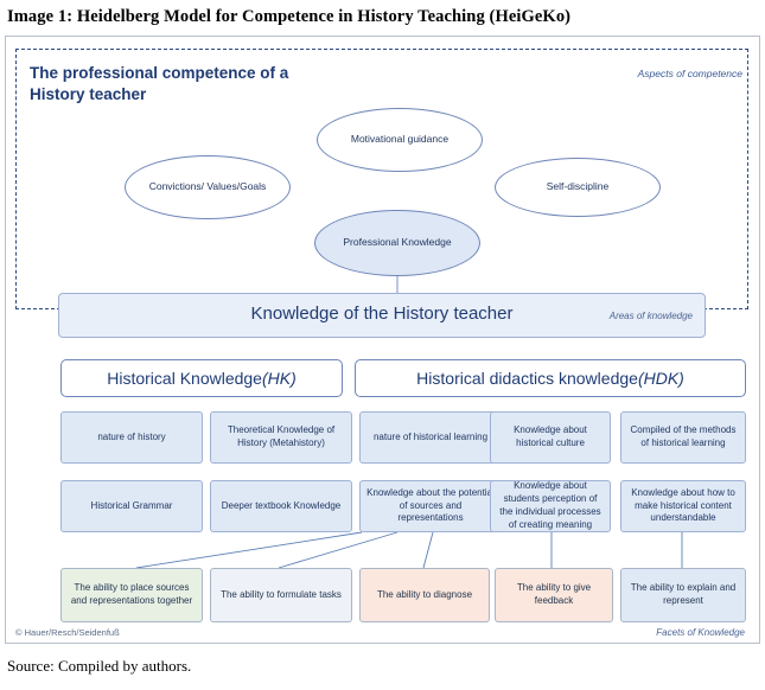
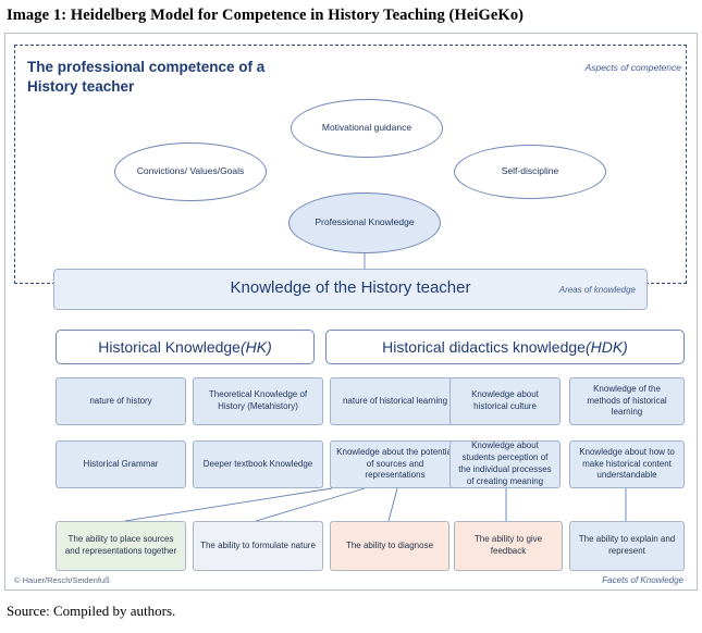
  Image 1: Heidelberg Model for Competence in History Teaching (HeiGeKo)
  The professional competence of a History teacher
  Aspects of competence
  Motivational guidance
  Convictions/ Values/Goals
  Self-discipline
  Professional Knowledge
  Knowledge of the History teacher
  Areas of knowledge
  Historical Knowledge
  (HK)
  Historical didactics knowledge
  (HDK)
  nature of history
  Theoretical Knowledge of History (Metahistory)
  nature of historical learning
  Knowledge about historical culture
- Compiled of the methods of historical learning
+ Knowledge of the methods of historical learning
  Historical Grammar
  Deeper textbook Knowledge
  Knowledge about the potenti of sources and representations
  Knowledge about students perception of the individual processes of creating meaning
  Knowledge about how to make historical content understandable
  The ability to place sources and representations together
- The ability to formulate tasks
+ The ability to formulate nature
  The ability to diagnose
  The ability to give feedback
  The ability to explain and represent
  © Hauer/Resch/Seidenfuß
  Facets of Knowledge
  Source: Compiled by authors.
